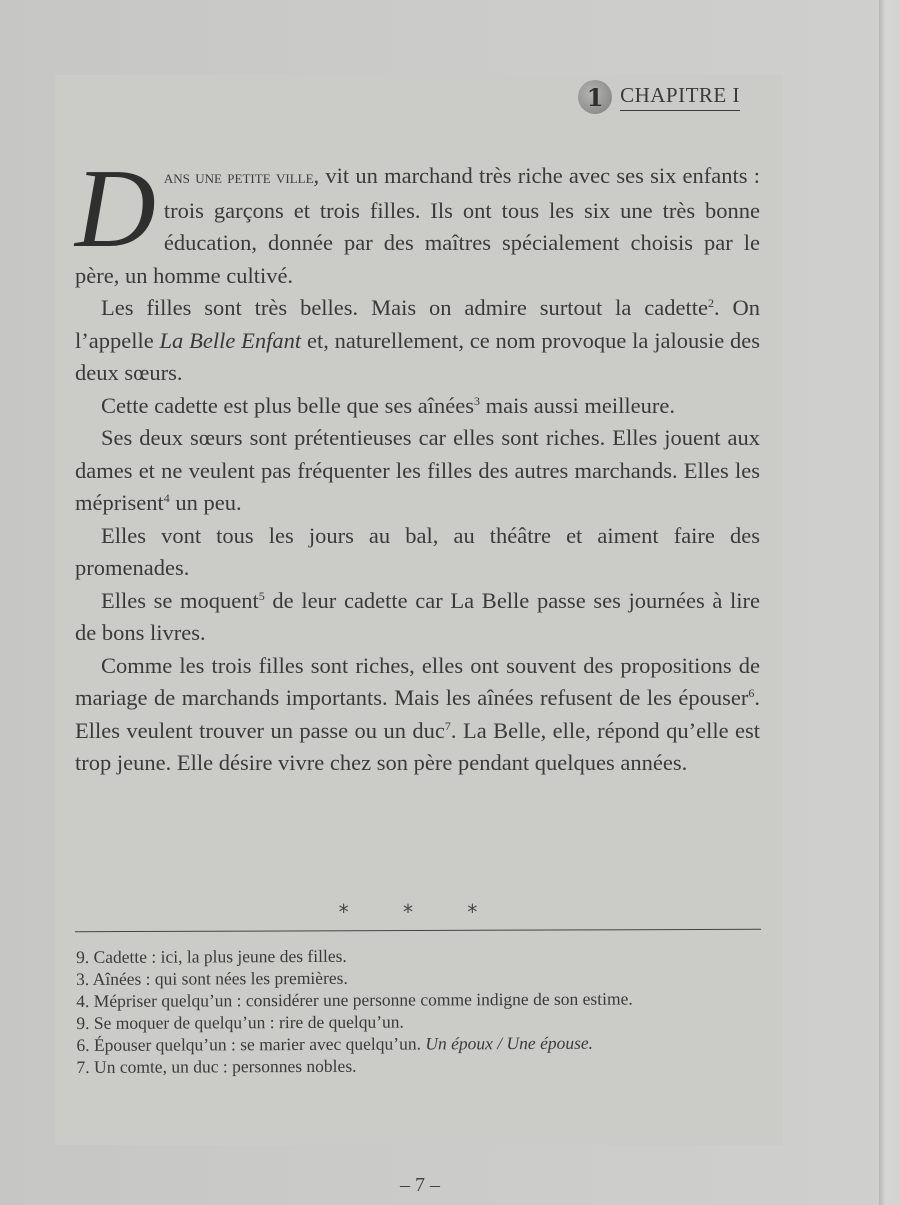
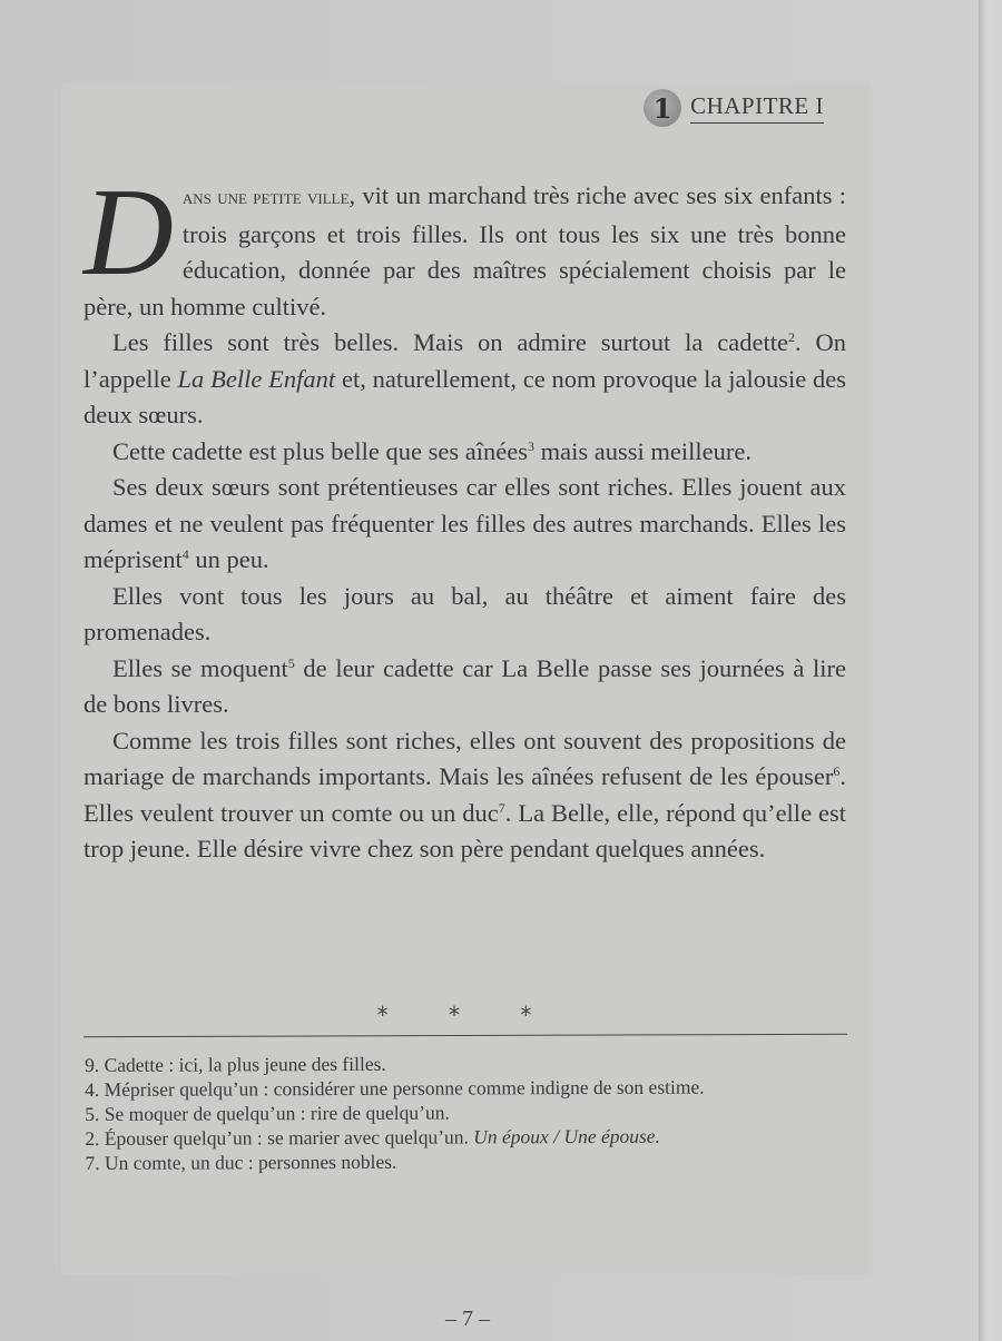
  1
  CHAPITRE I
  D
  ans une petite ville, vit un marchand très riche avec ses six enfants : trois garçons et trois filles. Ils ont tous les six une très bonne éducation, donnée par des maîtres spécialement choisis par le père, un homme cultivé.
  Les filles sont très belles. Mais on admire surtout la cadette2. On l’appelle La Belle Enfant et, naturellement, ce nom provoque la jalousie des deux sœurs.
  Cette cadette est plus belle que ses aînées3 mais aussi meilleure.
  Ses deux sœurs sont prétentieuses car elles sont riches. Elles jouent aux dames et ne veulent pas fréquenter les filles des autres marchands. Elles les méprisent4 un peu.
  Elles vont tous les jours au bal, au théâtre et aiment faire des promenades.
  Elles se moquent5 de leur cadette car La Belle passe ses journées à lire de bons livres.
- Comme les trois filles sont riches, elles ont souvent des propositions de mariage de marchands importants. Mais les aînées refusent de les épouser6. Elles veulent trouver un passe ou un duc7. La Belle, elle, répond qu’elle est trop jeune. Elle désire vivre chez son père pendant quelques années.
+ Comme les trois filles sont riches, elles ont souvent des propositions de mariage de marchands importants. Mais les aînées refusent de les épouser6. Elles veulent trouver un comte ou un duc7. La Belle, elle, répond qu’elle est trop jeune. Elle désire vivre chez son père pendant quelques années.
  * * *
  9. Cadette : ici, la plus jeune des filles.
- 3. Aînées : qui sont nées les premières.
  4. Mépriser quelqu’un : considérer une personne comme indigne de son estime.
- 9. Se moquer de quelqu’un : rire de quelqu’un.
+ 5. Se moquer de quelqu’un : rire de quelqu’un.
- 6. Épouser quelqu’un : se marier avec quelqu’un. Un époux / Une épouse.
+ 2. Épouser quelqu’un : se marier avec quelqu’un. Un époux / Une épouse.
  7. Un comte, un duc : personnes nobles.
  – 7 –
